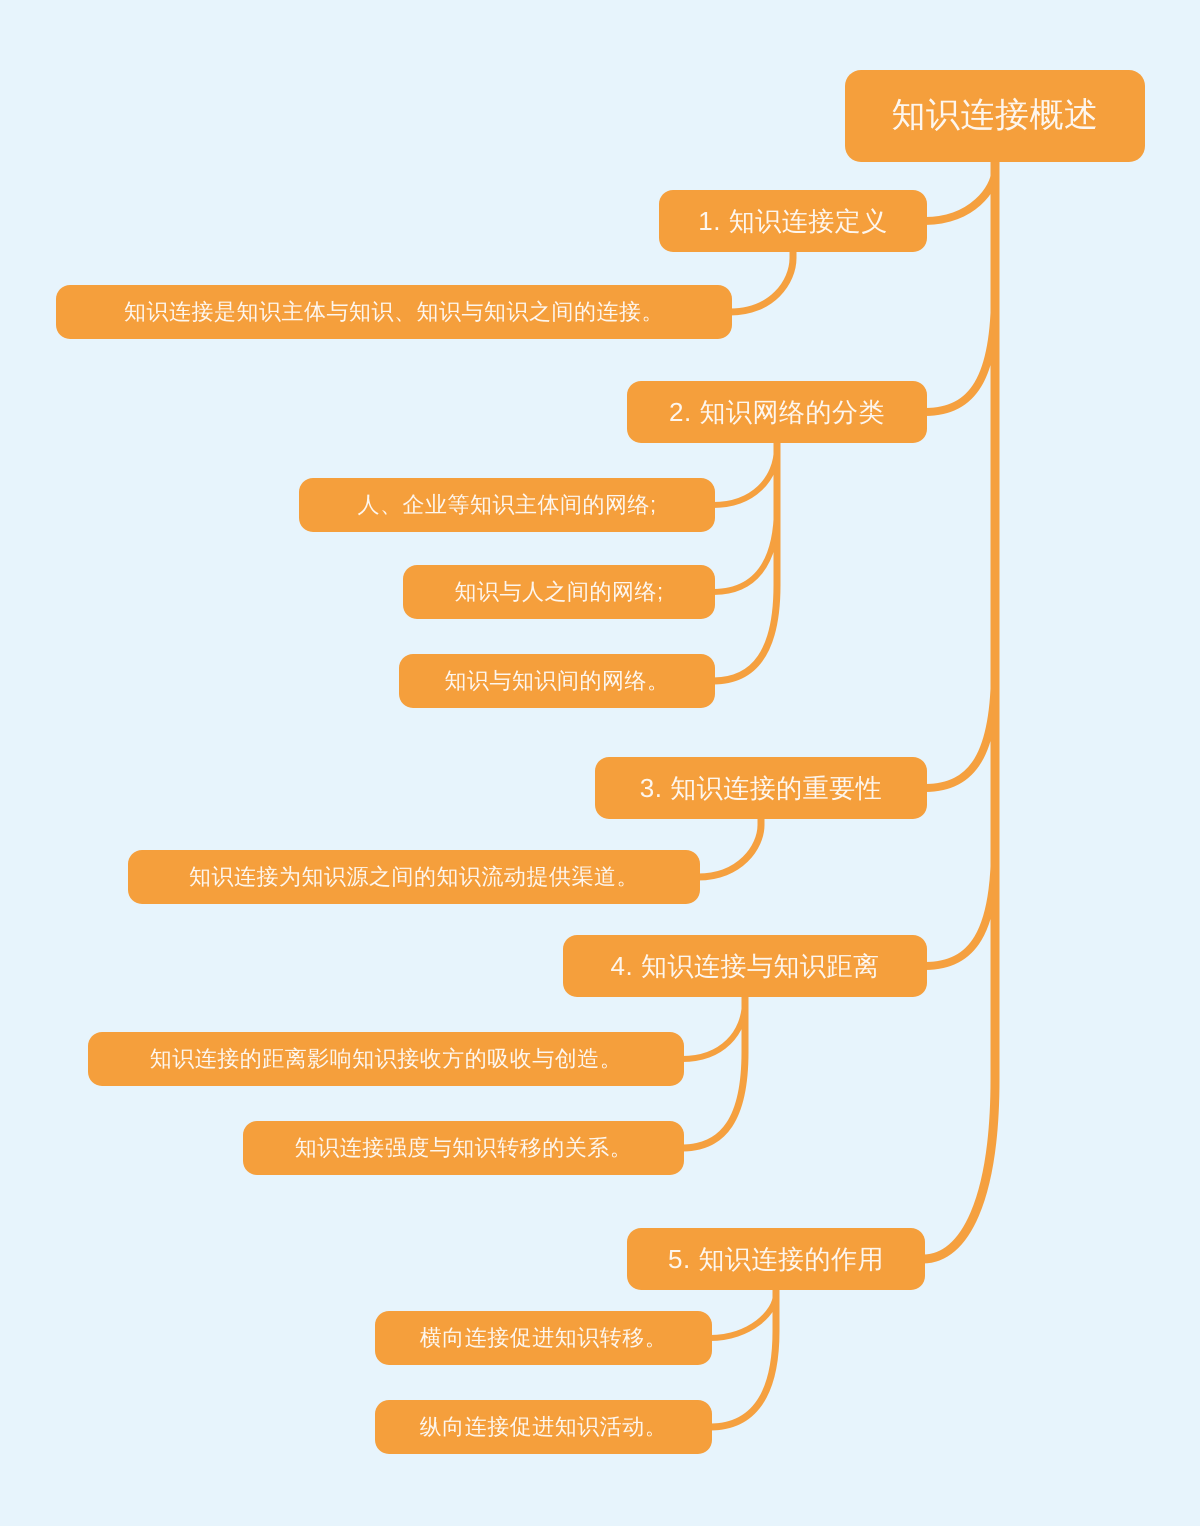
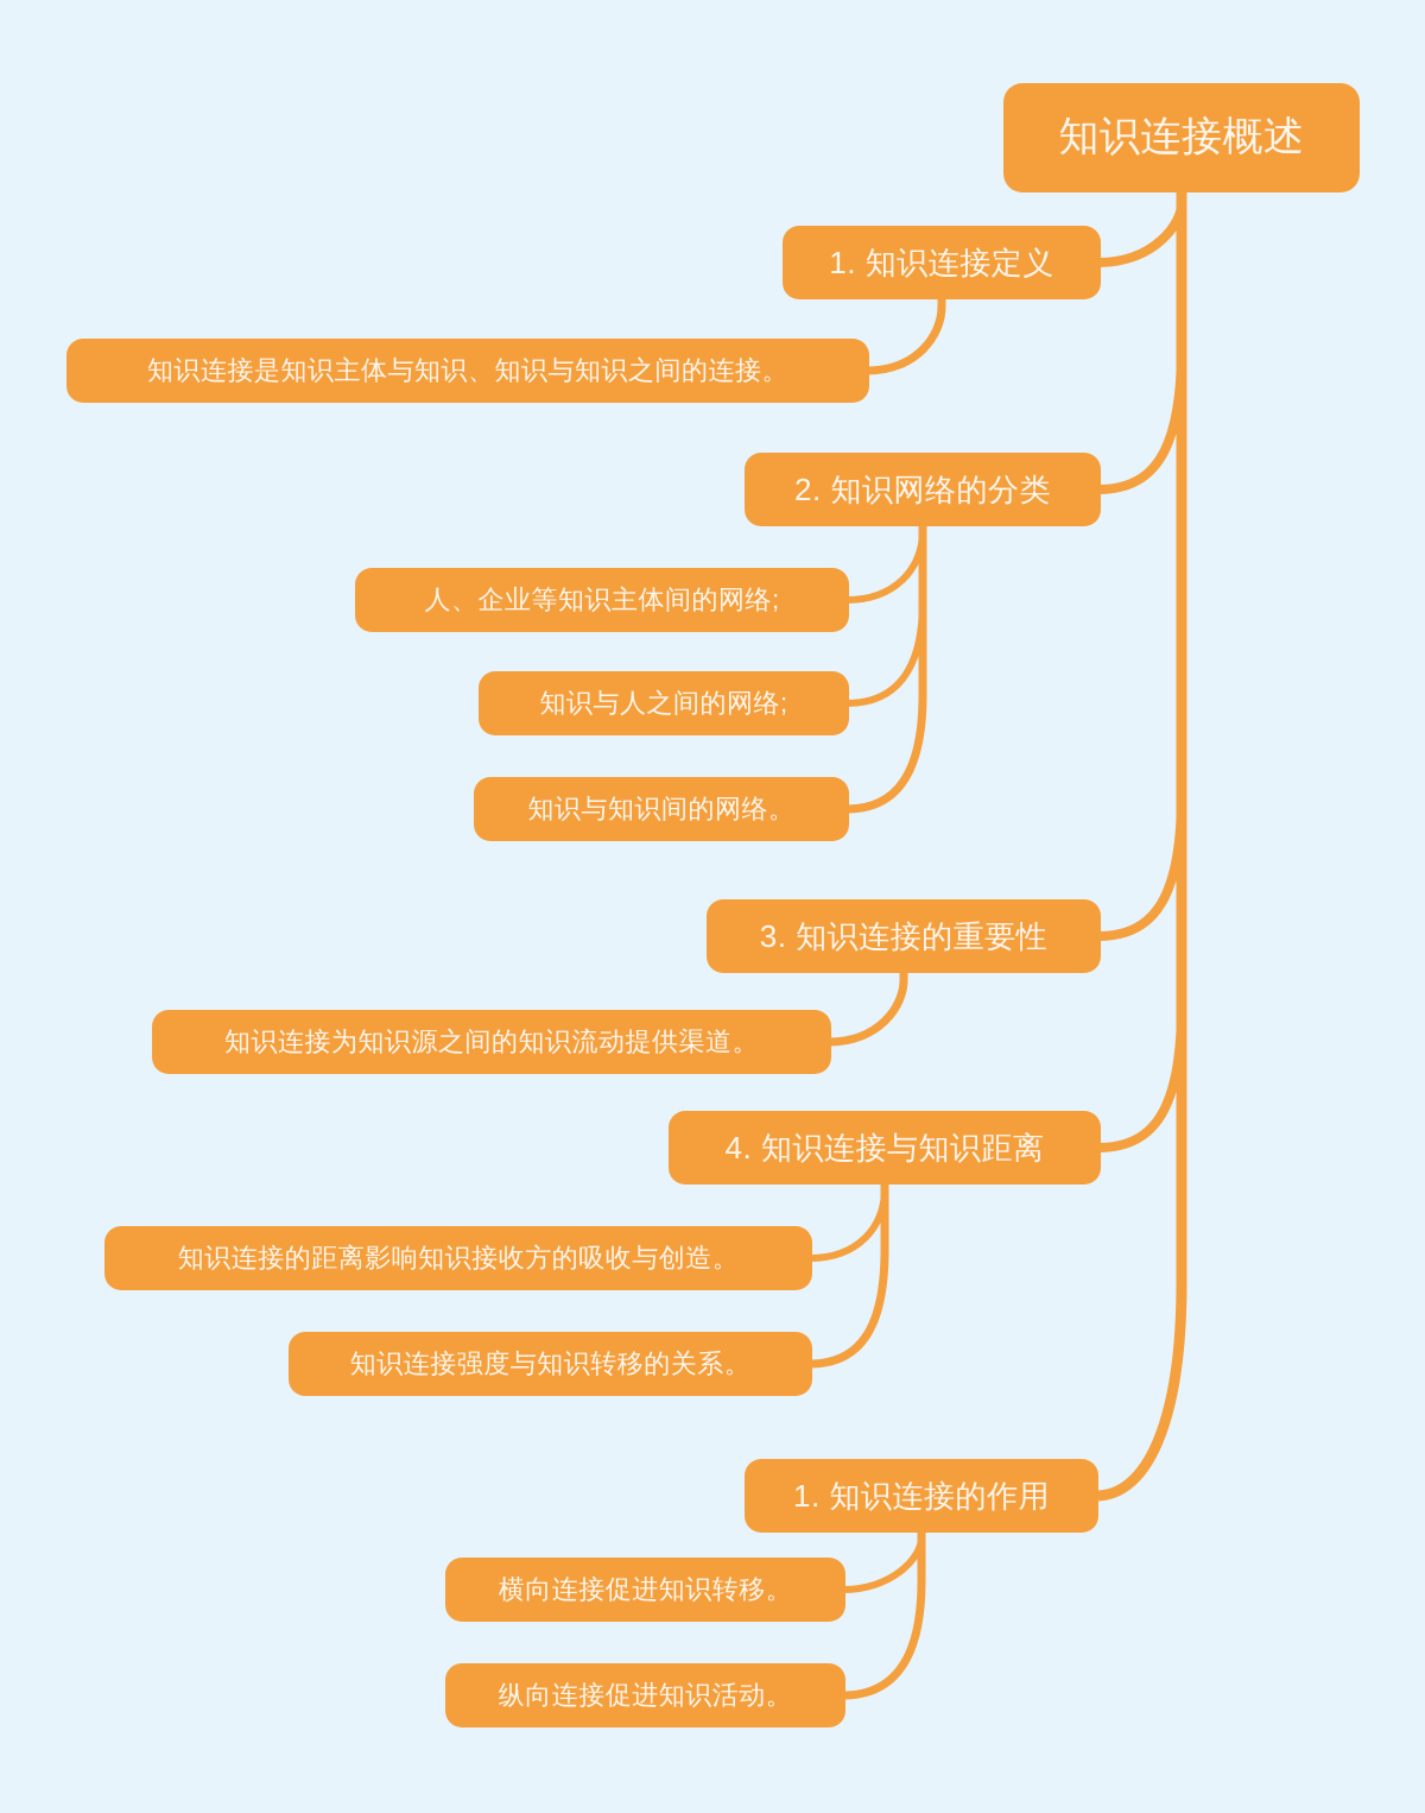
  知识连接概述
  知识连接是知识主体与知识、知识与知识之间的连接。
  1. 知识连接定义
  人、企业等知识主体间的网络;
  知识与人之间的网络;
  知识与知识间的网络。
  2. 知识网络的分类
  知识连接为知识源之间的知识流动提供渠道。
  3. 知识连接的重要性
  知识连接的距离影响知识接收方的吸收与创造。
  知识连接强度与知识转移的关系。
  4. 知识连接与知识距离
  横向连接促进知识转移。
  纵向连接促进知识活动。
- 5. 知识连接的作用
+ 1. 知识连接的作用
